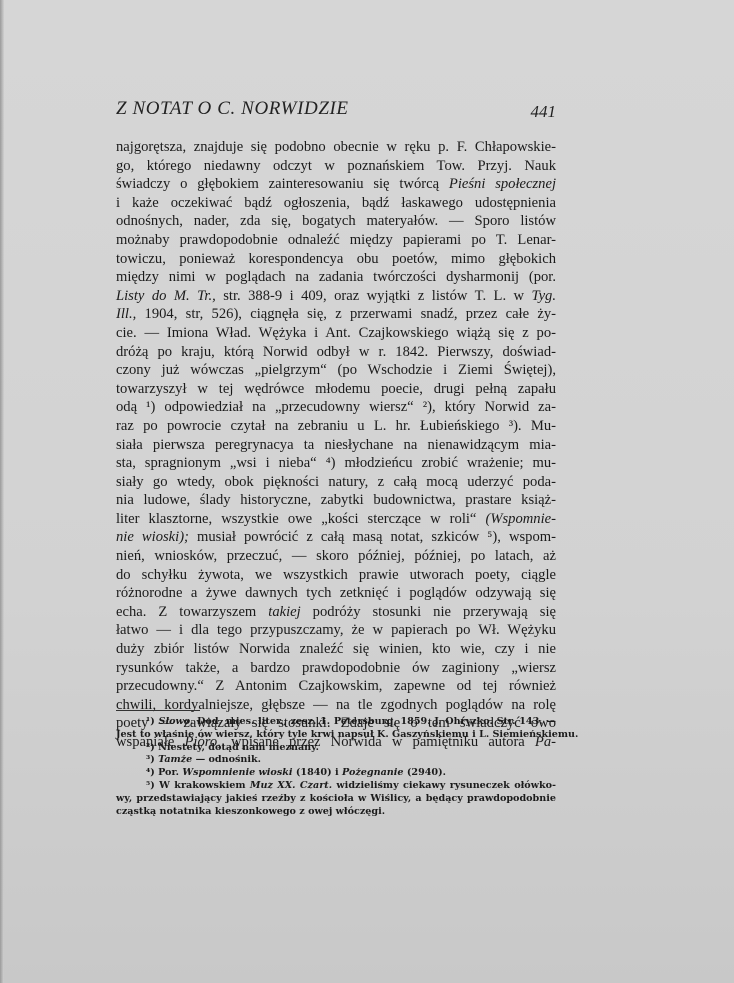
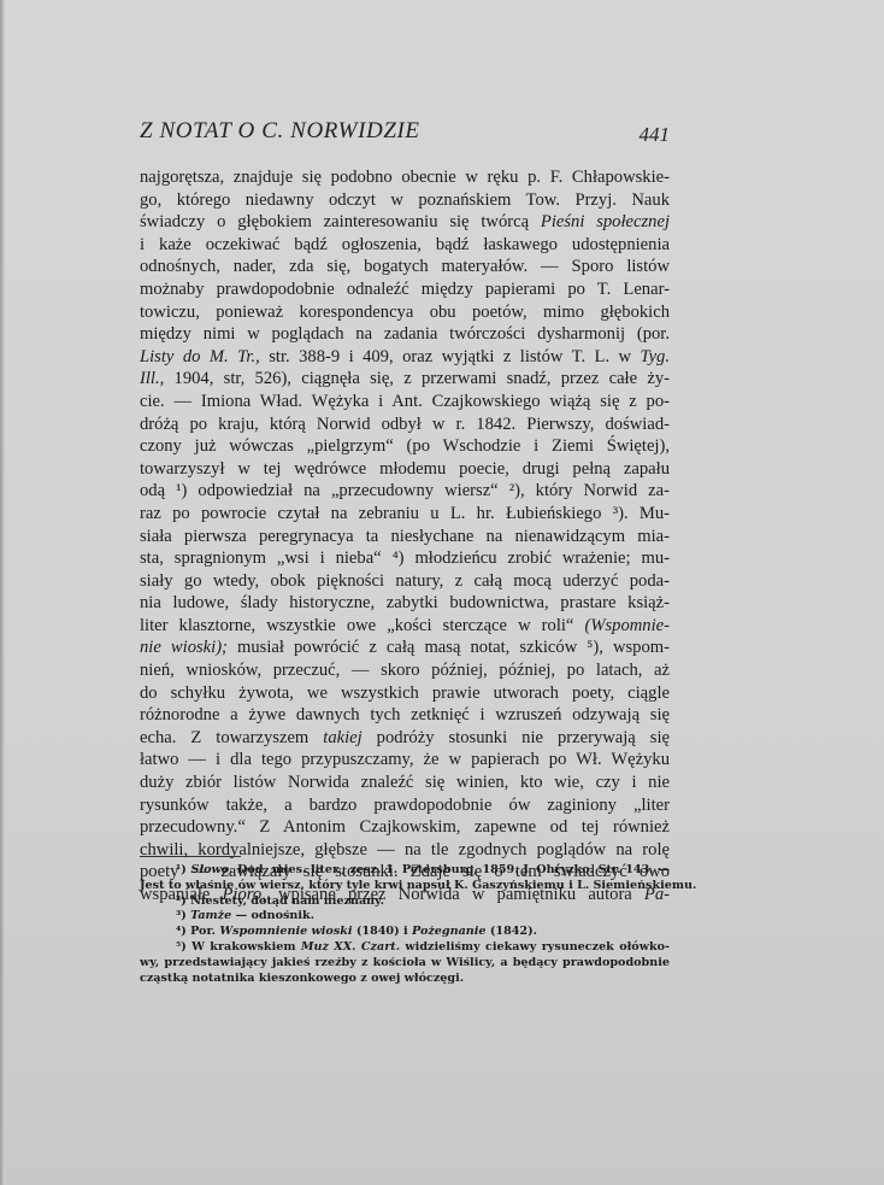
  Z NOTAT O C. NORWIDZIE
  441
  najgorętsza, znajduje się podobno obecnie w ręku p. F. Chłapowskie-
  go, którego niedawny odczyt w poznańskiem Tow. Przyj. Nauk
  świadczy o głębokiem zainteresowaniu się twórcą Pieśni społecznej
  i każe oczekiwać bądź ogłoszenia, bądź łaskawego udostępnienia
  odnośnych, nader, zda się, bogatych materyałów. — Sporo listów
  możnaby prawdopodobnie odnaleźć między papierami po T. Lenar-
  towiczu, ponieważ korespondencya obu poetów, mimo głębokich
  między nimi w poglądach na zadania twórczości dysharmonij (por.
  Listy do M. Tr., str. 388-9 i 409, oraz wyjątki z listów T. L. w Tyg.
  Ill., 1904, str, 526), ciągnęła się, z przerwami snadź, przez całe ży-
  cie. — Imiona Wład. Wężyka i Ant. Czajkowskiego wiążą się z po-
  dróżą po kraju, którą Norwid odbył w r. 1842. Pierwszy, doświad-
  czony już wówczas „pielgrzym“ (po Wschodzie i Ziemi Świętej),
  towarzyszył w tej wędrówce młodemu poecie, drugi pełną zapału
  odą ¹) odpowiedział na „przecudowny wiersz“ ²), który Norwid za-
  raz po powrocie czytał na zebraniu u L. hr. Łubieńskiego ³). Mu-
  siała pierwsza peregrynacya ta niesłychane na nienawidzącym mia-
  sta, spragnionym „wsi i nieba“ ⁴) młodzieńcu zrobić wrażenie; mu-
  siały go wtedy, obok piękności natury, z całą mocą uderzyć poda-
  nia ludowe, ślady historyczne, zabytki budownictwa, prastare książ-
  liter klasztorne, wszystkie owe „kości sterczące w roli“ (Wspomnie-
  nie wioski); musiał powrócić z całą masą notat, szkiców ⁵), wspom-
  nień, wniosków, przeczuć, — skoro później, później, po latach, aż
  do schyłku żywota, we wszystkich prawie utworach poety, ciągle
- różnorodne a żywe dawnych tych zetknięć i poglądów odzywają się
+ różnorodne a żywe dawnych tych zetknięć i wzruszeń odzywają się
  echa. Z towarzyszem takiej podróży stosunki nie przerywają się
  łatwo — i dla tego przypuszczamy, że w papierach po Wł. Wężyku
  duży zbiór listów Norwida znaleźć się winien, kto wie, czy i nie
- rysunków także, a bardzo prawdopodobnie ów zaginiony „wiersz
+ rysunków także, a bardzo prawdopodobnie ów zaginiony „liter
  przecudowny.“ Z Antonim Czajkowskim, zapewne od tej również
  chwili, kordyalniejsze, głębsze — na tle zgodnych poglądów na rolę
  poety — zawiązały się stosunki. Zdaje się o tem świadczyć owo
  wspaniałe Pióro, wpisane przez Norwida w pamiętniku autora Pa-
  ¹) Słowo. Dod. mies. liter., zesz. 1. Petersburg, 1859. J. Ohryzko. Str. 143. —
  Jest to właśnie ów wiersz, który tyle krwi napsuł K. Gaszyńskiemu i L. Siemieńskiemu.
  ²) Niestety, dotąd nam nieznany.
  ³) Tamże — odnośnik.
- ⁴) Por. Wspomnienie wioski (1840) i Pożegnanie (2940).
+ ⁴) Por. Wspomnienie wioski (1840) i Pożegnanie (1842).
  ⁵) W krakowskiem Muz XX. Czart. widzieliśmy ciekawy rysuneczek ołówko-
  wy, przedstawiający jakieś rzeźby z kościoła w Wiślicy, a będący prawdopodobnie
  cząstką notatnika kieszonkowego z owej włóczęgi.
